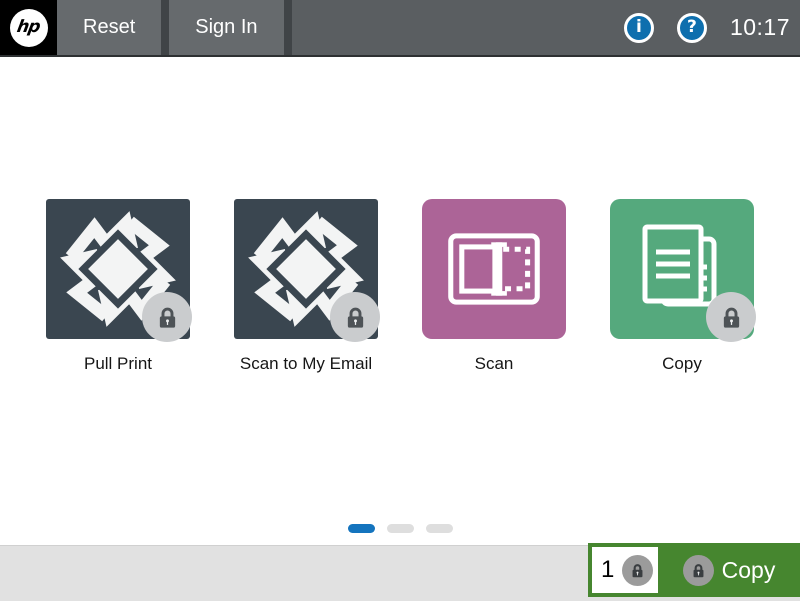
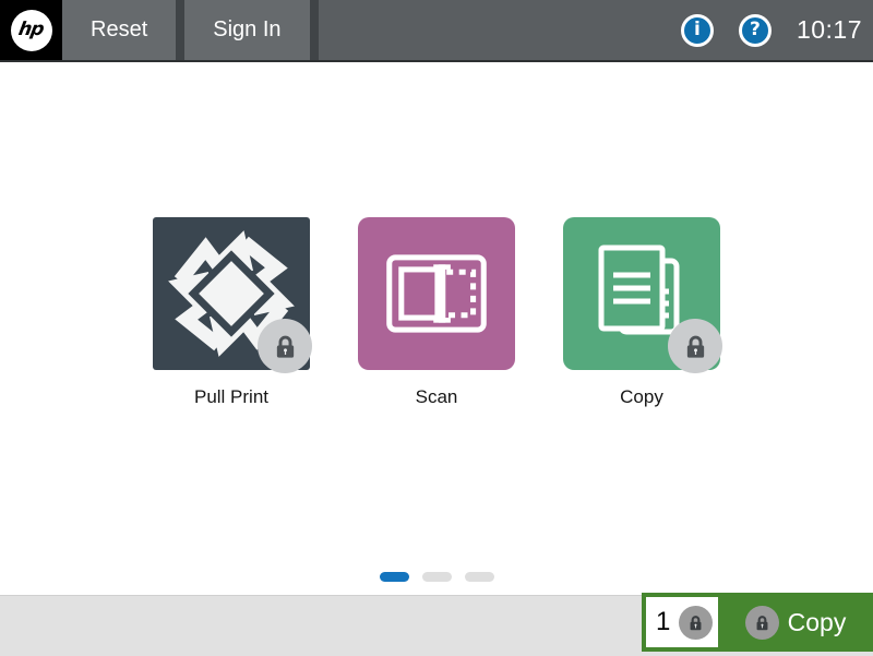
  Reset
  Sign In
  i
  ?
  10:17
  Pull Print
- Scan to My Email
  Scan
  Copy
  1
  Copy
